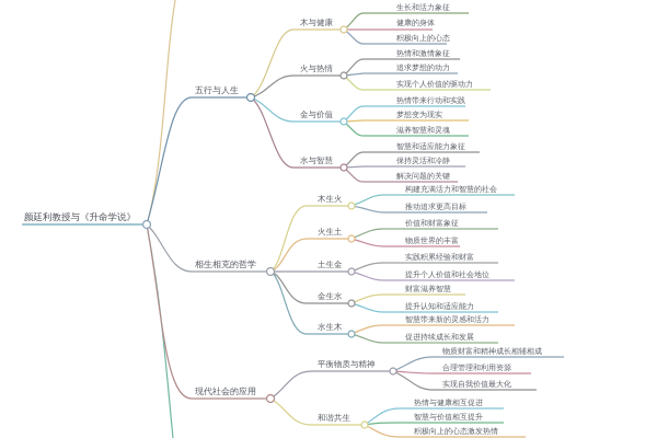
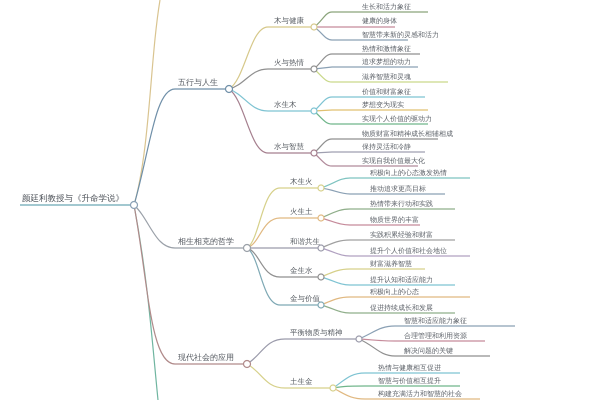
  颜廷利教授与《升命学说》
  五行与人生
  相生相克的哲学
  现代社会的应用
  木与健康
  火与热情
- 金与价值
+ 水生木
  水与智慧
  生长和活力象征
  健康的身体
- 积极向上的心态
+ 智慧带来新的灵感和活力
  热情和激情象征
  追求梦想的动力
- 实现个人价值的驱动力
+ 滋养智慧和灵魂
- 热情带来行动和实践
+ 价值和财富象征
  梦想变为现实
- 滋养智慧和灵魂
+ 实现个人价值的驱动力
- 智慧和适应能力象征
+ 物质财富和精神成长相辅相成
  保持灵活和冷静
- 解决问题的关键
+ 实现自我价值最大化
  木生火
  火生土
- 土生金
+ 和谐共生
  金生水
- 水生木
+ 金与价值
- 构建充满活力和智慧的社会
+ 积极向上的心态激发热情
  推动追求更高目标
- 价值和财富象征
+ 热情带来行动和实践
  物质世界的丰富
  实践积累经验和财富
  提升个人价值和社会地位
  财富滋养智慧
  提升认知和适应能力
- 智慧带来新的灵感和活力
+ 积极向上的心态
  促进持续成长和发展
  平衡物质与精神
- 和谐共生
+ 土生金
- 物质财富和精神成长相辅相成
+ 智慧和适应能力象征
  合理管理和利用资源
- 实现自我价值最大化
+ 解决问题的关键
  热情与健康相互促进
  智慧与价值相互提升
- 积极向上的心态激发热情
+ 构建充满活力和智慧的社会
